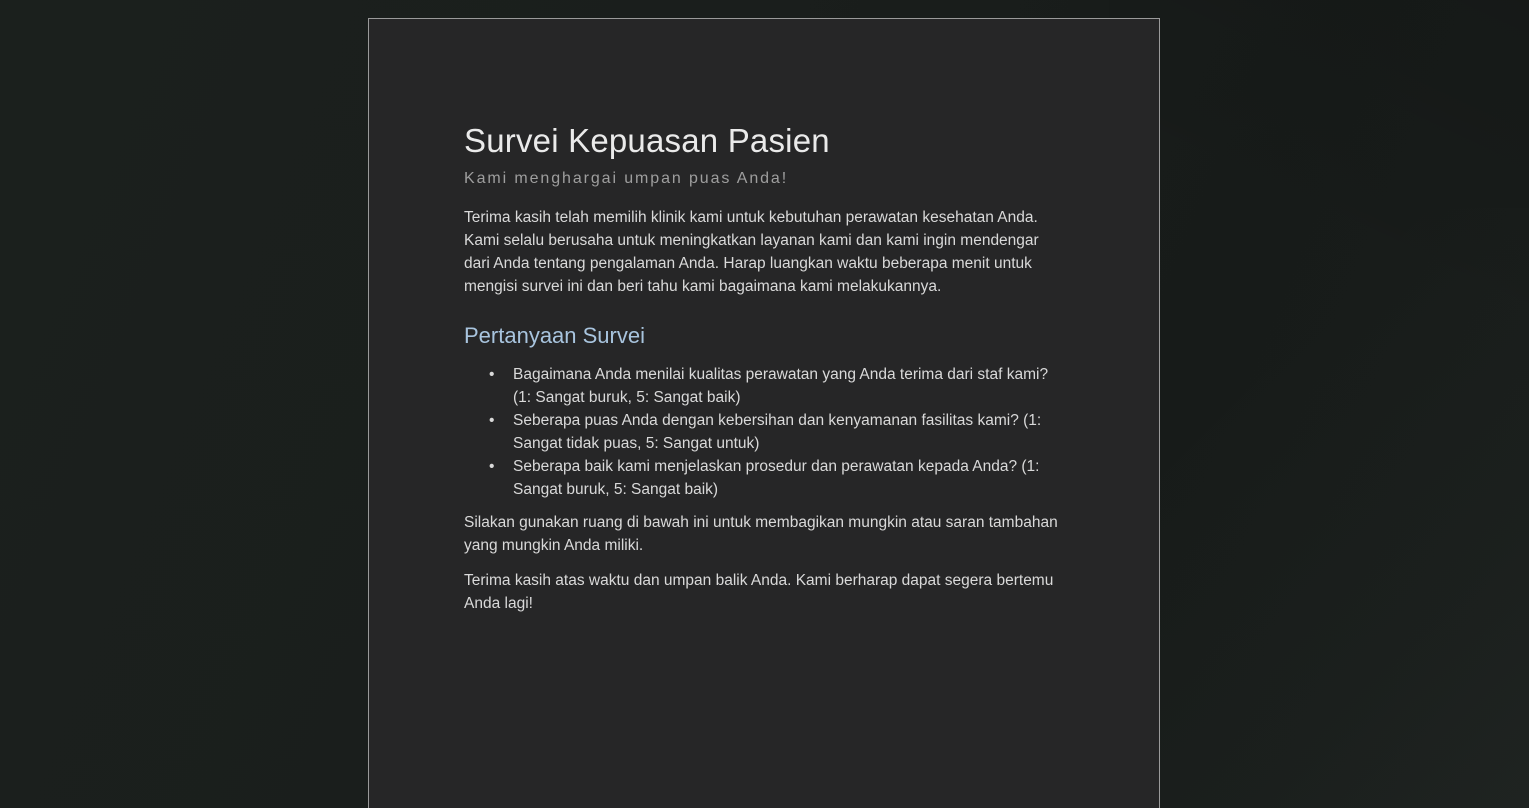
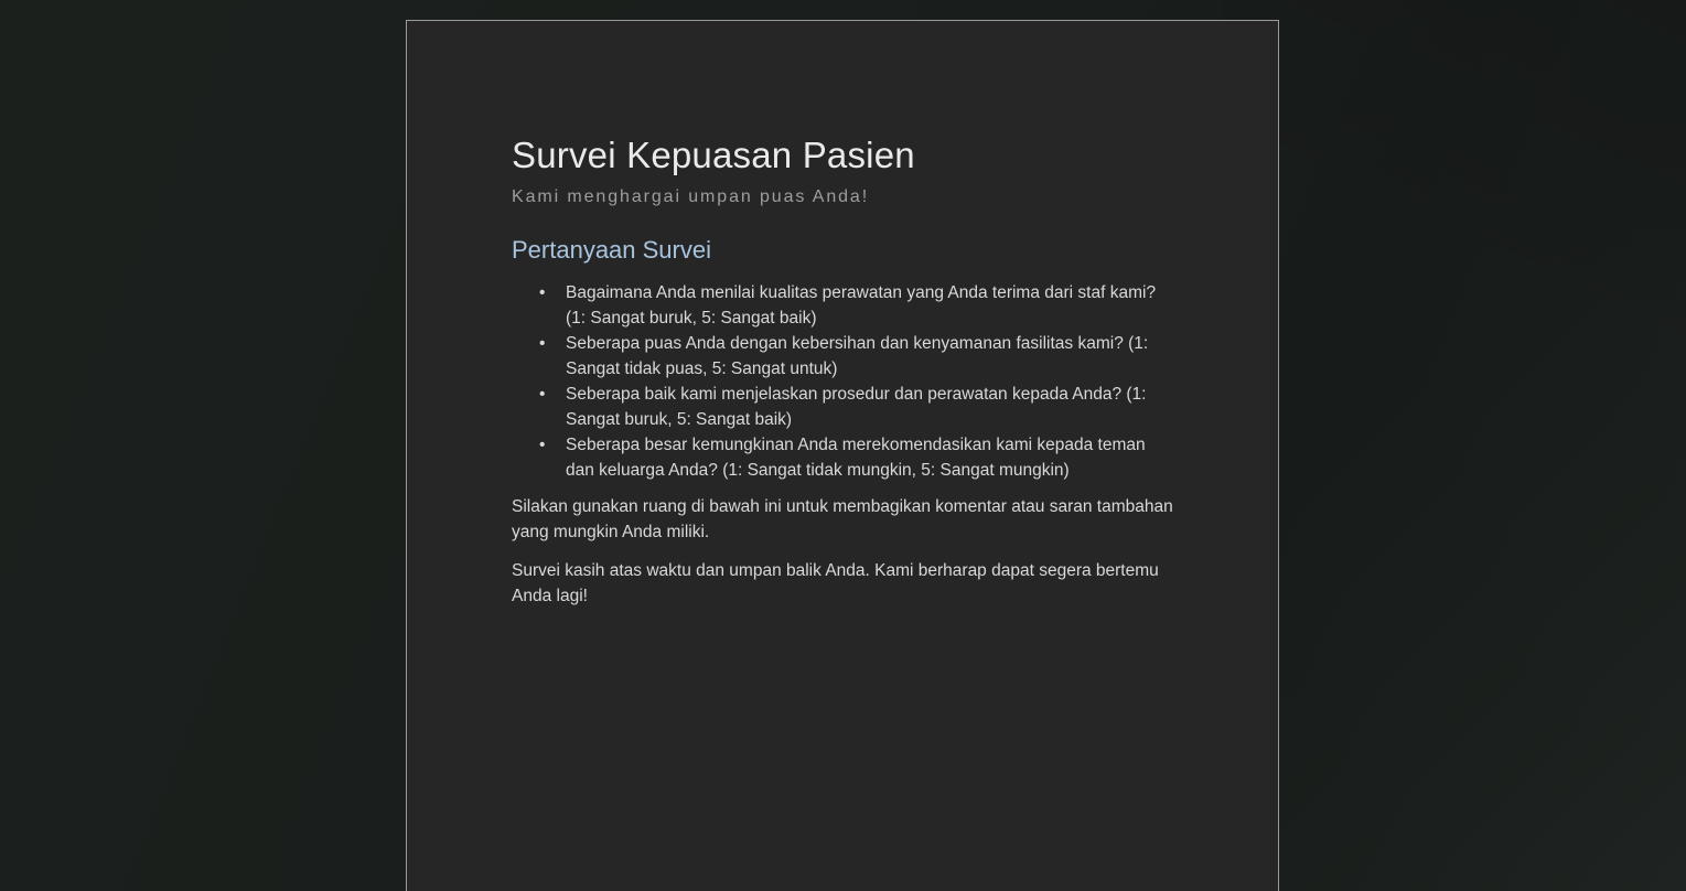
  Survei Kepuasan Pasien
  Kami menghargai umpan puas Anda!
- Terima kasih telah memilih klinik kami untuk kebutuhan perawatan kesehatan Anda. Kami selalu berusaha untuk meningkatkan layanan kami dan kami ingin mendengar dari Anda tentang pengalaman Anda. Harap luangkan waktu beberapa menit untuk mengisi survei ini dan beri tahu kami bagaimana kami melakukannya.
  Pertanyaan Survei
  Bagaimana Anda menilai kualitas perawatan yang Anda terima dari staf kami? (1: Sangat buruk, 5: Sangat baik)
  Seberapa puas Anda dengan kebersihan dan kenyamanan fasilitas kami? (1: Sangat tidak puas, 5: Sangat untuk)
  Seberapa baik kami menjelaskan prosedur dan perawatan kepada Anda? (1: Sangat buruk, 5: Sangat baik)
+ Seberapa besar kemungkinan Anda merekomendasikan kami kepada teman dan keluarga Anda? (1: Sangat tidak mungkin, 5: Sangat mungkin)
- Silakan gunakan ruang di bawah ini untuk membagikan mungkin atau saran tambahan yang mungkin Anda miliki.
+ Silakan gunakan ruang di bawah ini untuk membagikan komentar atau saran tambahan yang mungkin Anda miliki.
- Terima kasih atas waktu dan umpan balik Anda. Kami berharap dapat segera bertemu Anda lagi!
+ Survei kasih atas waktu dan umpan balik Anda. Kami berharap dapat segera bertemu Anda lagi!
